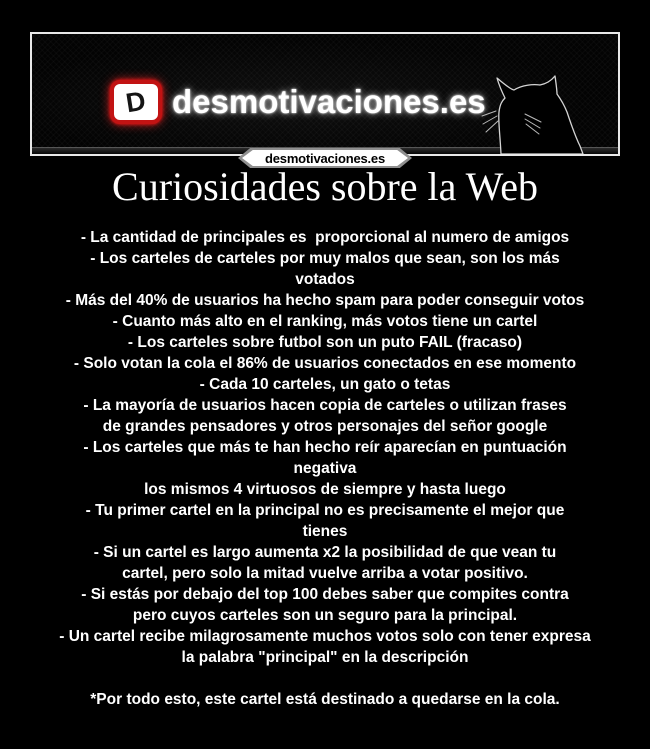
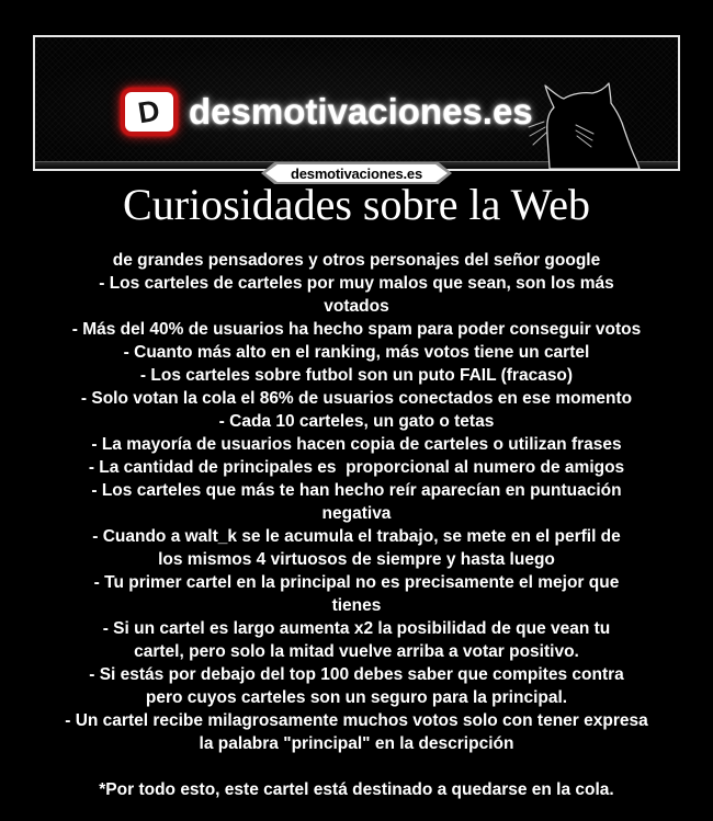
  desmotivaciones.es
  desmotivaciones.es
  Curiosidades sobre la Web
- - La cantidad de principales es proporcional al numero de amigos
+ de grandes pensadores y otros personajes del señor google
  - Los carteles de carteles por muy malos que sean, son los más
  votados
  - Más del 40% de usuarios ha hecho spam para poder conseguir votos
  - Cuanto más alto en el ranking, más votos tiene un cartel
  - Los carteles sobre futbol son un puto FAIL (fracaso)
  - Solo votan la cola el 86% de usuarios conectados en ese momento
  - Cada 10 carteles, un gato o tetas
  - La mayoría de usuarios hacen copia de carteles o utilizan frases
- de grandes pensadores y otros personajes del señor google
+ - La cantidad de principales es proporcional al numero de amigos
  - Los carteles que más te han hecho reír aparecían en puntuación
  negativa
+ - Cuando a walt_k se le acumula el trabajo, se mete en el perfil de
  los mismos 4 virtuosos de siempre y hasta luego
  - Tu primer cartel en la principal no es precisamente el mejor que
  tienes
  - Si un cartel es largo aumenta x2 la posibilidad de que vean tu
  cartel, pero solo la mitad vuelve arriba a votar positivo.
  - Si estás por debajo del top 100 debes saber que compites contra
  pero cuyos carteles son un seguro para la principal.
  - Un cartel recibe milagrosamente muchos votos solo con tener expresa
  la palabra "principal" en la descripción
  *Por todo esto, este cartel está destinado a quedarse en la cola.
